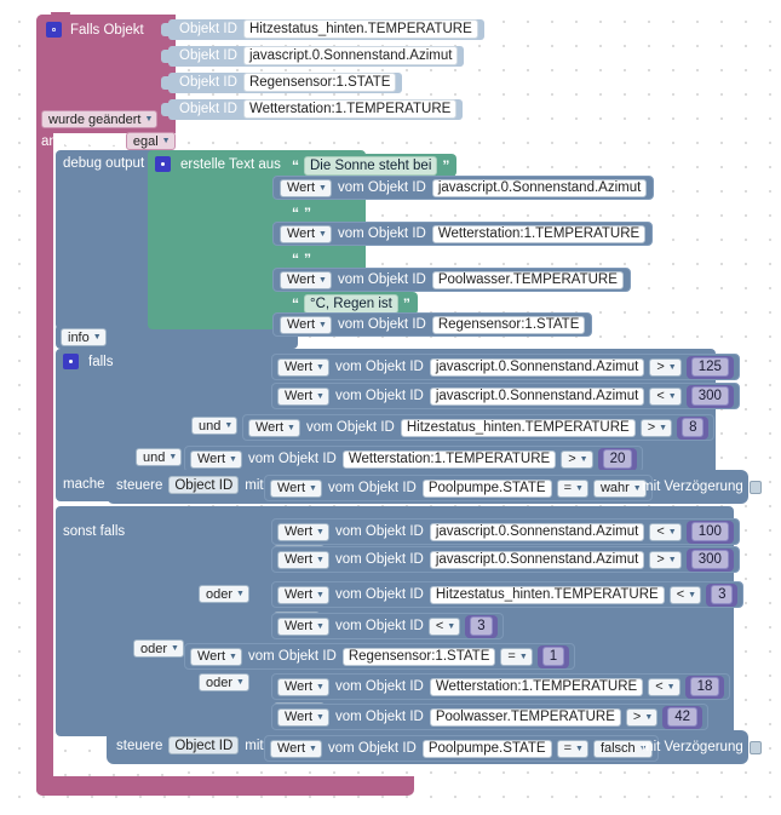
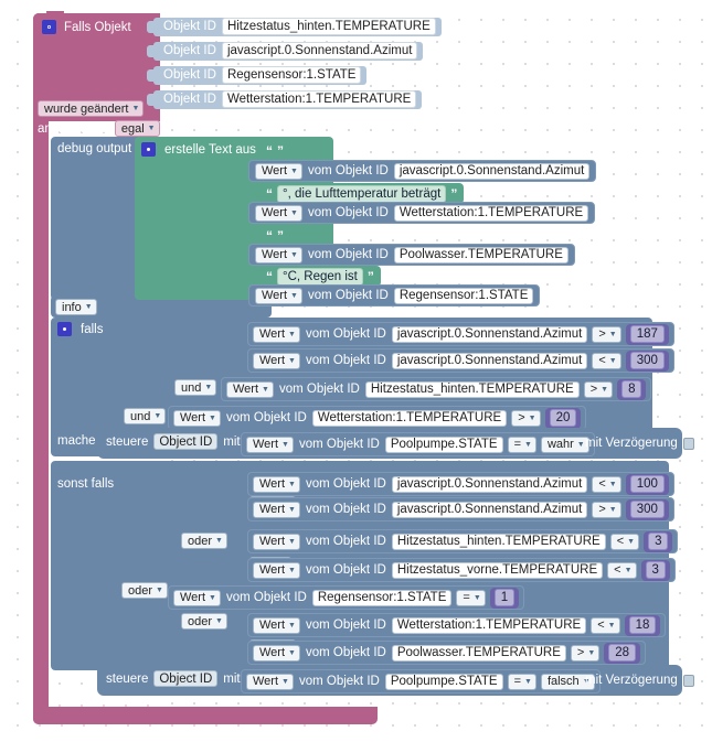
  Falls Objekt
  Objekt ID
  Hitzestatus_hinten.TEMPERATURE
  Objekt ID
  javascript.0.Sonnenstand.Azimut
  Objekt ID
  Regensensor:1.STATE
  Objekt ID
  Wetterstation:1.TEMPERATURE
  wurde geändert
  anerkannt ist
  egal
  debug output
  info
  erstelle Text aus
  “
- Die Sonne steht bei
  ”
  Wert
  vom Objekt ID
  javascript.0.Sonnenstand.Azimut
  “
+ °, die Lufttemperatur beträgt
  ”
  Wert
  vom Objekt ID
  Wetterstation:1.TEMPERATURE
  “
  ”
  Wert
  vom Objekt ID
  Poolwasser.TEMPERATURE
  “
  °C, Regen ist
  ”
  Wert
  vom Objekt ID
  Regensensor:1.STATE
  falls
  und
  und
  Wert
  vom Objekt ID
  javascript.0.Sonnenstand.Azimut
  >
- 125
+ 187
  Wert
  vom Objekt ID
  javascript.0.Sonnenstand.Azimut
  <
  300
  Wert
  vom Objekt ID
  Hitzestatus_hinten.TEMPERATURE
  >
  8
  Wert
  vom Objekt ID
  Wetterstation:1.TEMPERATURE
  >
  20
  mache
  steuere
  Object ID
  mit
  Wert
  vom Objekt ID
  Poolpumpe.STATE
  =
  wahr
  mit Verzögerung
  sonst falls
  oder
  oder
  oder
  Wert
  vom Objekt ID
  javascript.0.Sonnenstand.Azimut
  <
  100
  Wert
  vom Objekt ID
  javascript.0.Sonnenstand.Azimut
  >
  300
  Wert
  vom Objekt ID
  Hitzestatus_hinten.TEMPERATURE
  <
  3
  Wert
  vom Objekt ID
+ Hitzestatus_vorne.TEMPERATURE
  <
  3
  Wert
  vom Objekt ID
  Regensensor:1.STATE
  =
  1
  Wert
  vom Objekt ID
  Wetterstation:1.TEMPERATURE
  <
  18
  Wert
  vom Objekt ID
  Poolwasser.TEMPERATURE
  >
- 42
+ 28
  mache
  steuere
  Object ID
  mit
  Wert
  vom Objekt ID
  Poolpumpe.STATE
  =
  falsch
  mit Verzögerung
